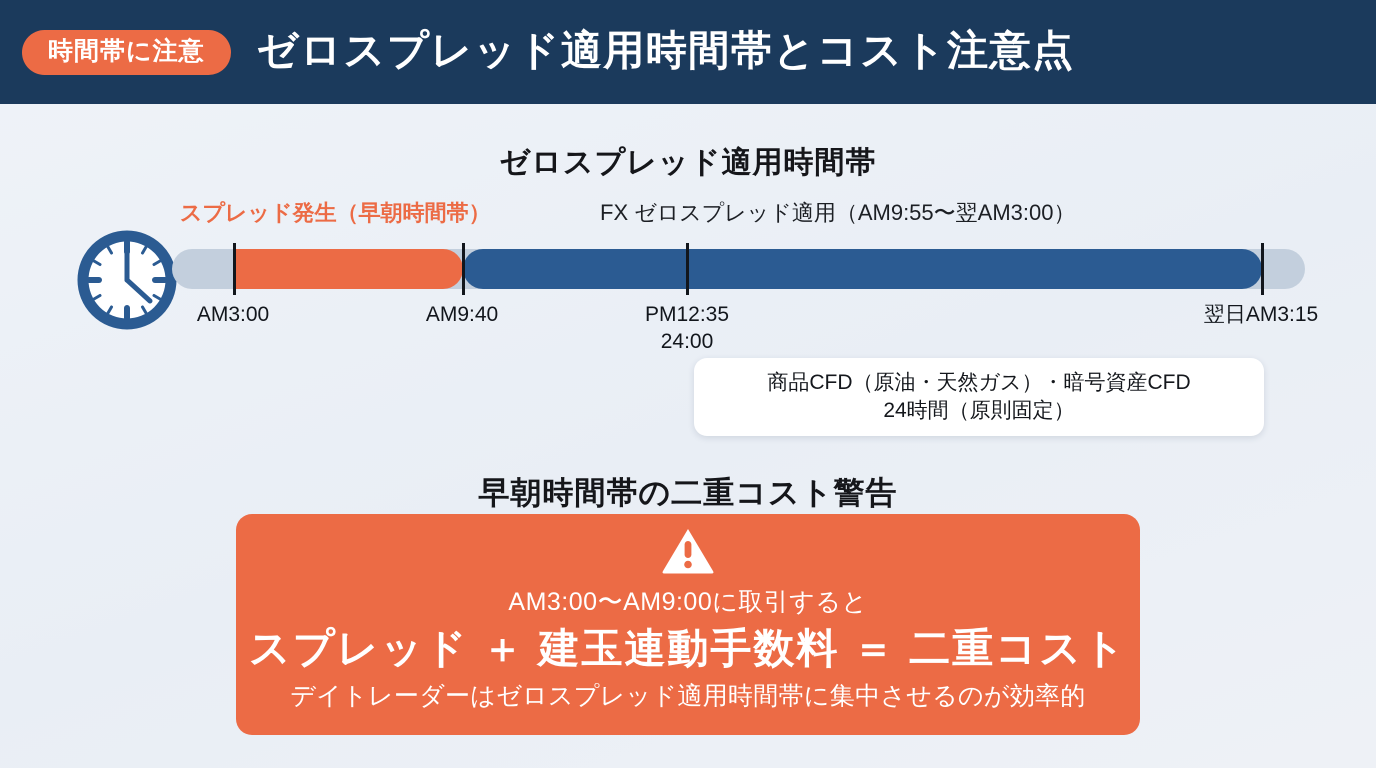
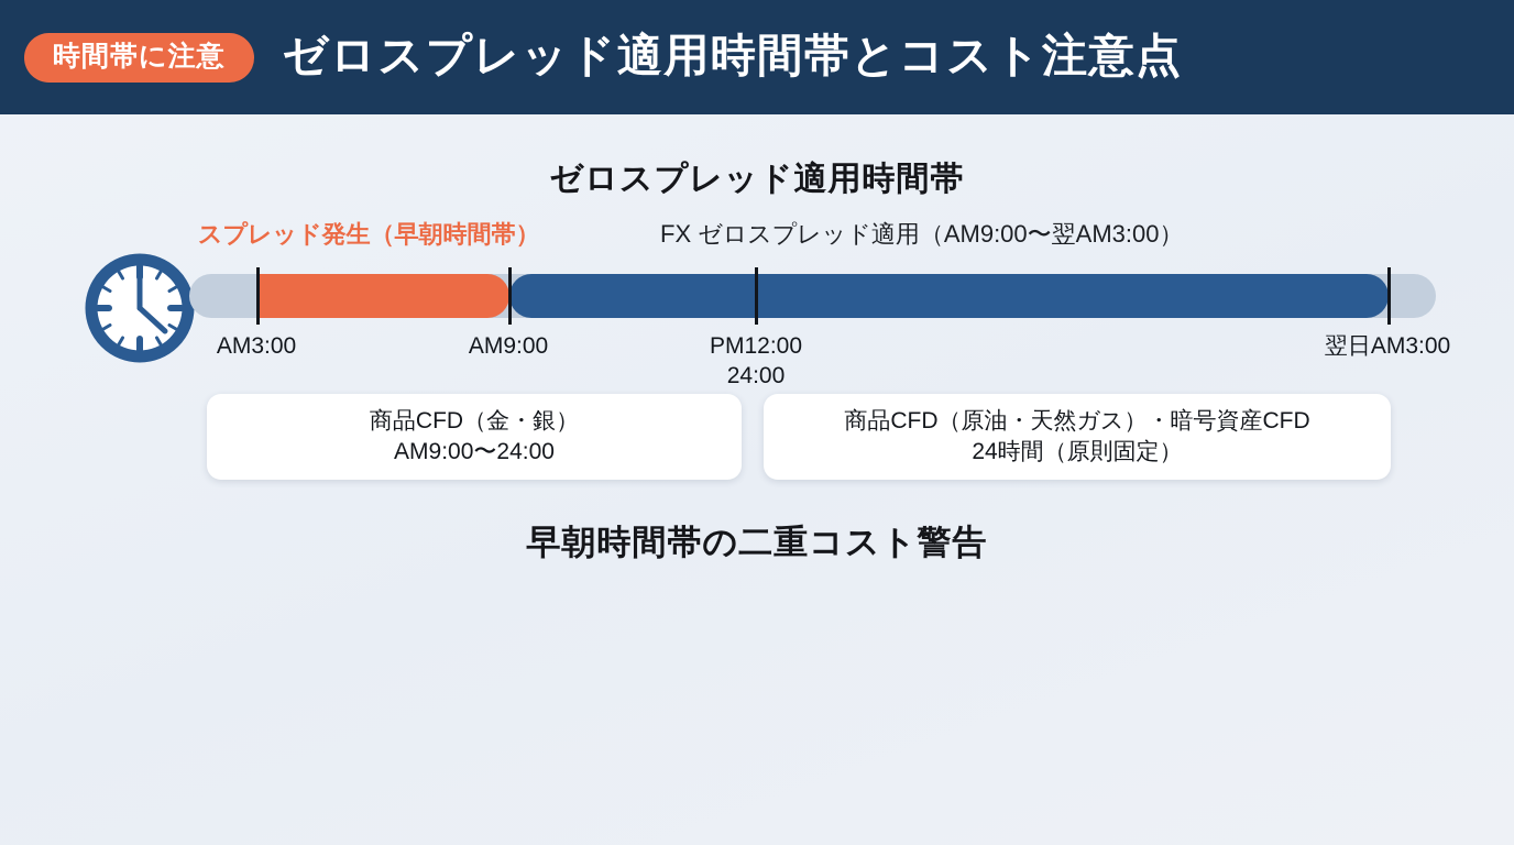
  時間帯に注意
  ゼロスプレッド適用時間帯とコスト注意点
  ゼロスプレッド適用時間帯
  スプレッド発生（早朝時間帯）
- FX ゼロスプレッド適用（AM9:55〜翌AM3:00）
+ FX ゼロスプレッド適用（AM9:00〜翌AM3:00）
  AM3:00
- AM9:40
+ AM9:00
- PM12:35
+ PM12:00
  24:00
- 翌日AM3:15
+ 翌日AM3:00
+ 商品CFD（金・銀）
+ AM9:00〜24:00
  商品CFD（原油・天然ガス）・暗号資産CFD
  24時間（原則固定）
  早朝時間帯の二重コスト警告
- AM3:00〜AM9:00に取引すると
- スプレッド ＋ 建玉連動手数料 ＝ 二重コスト
- デイトレーダーはゼロスプレッド適用時間帯に集中させるのが効率的
